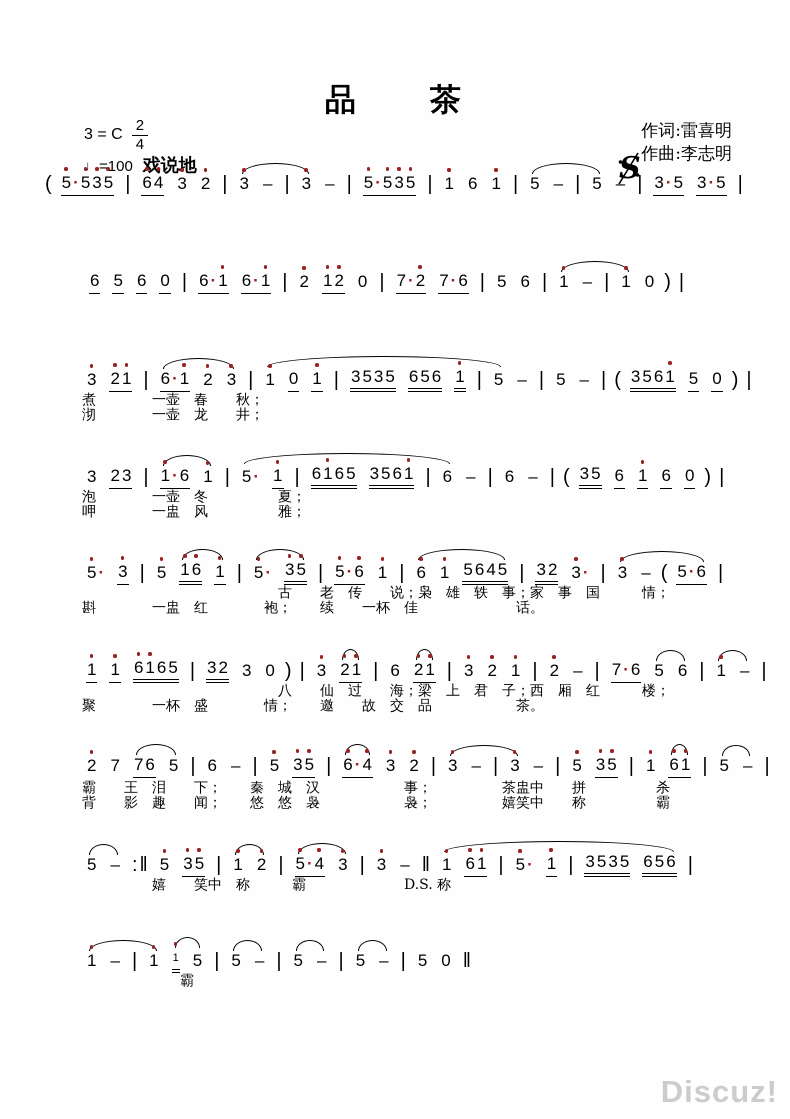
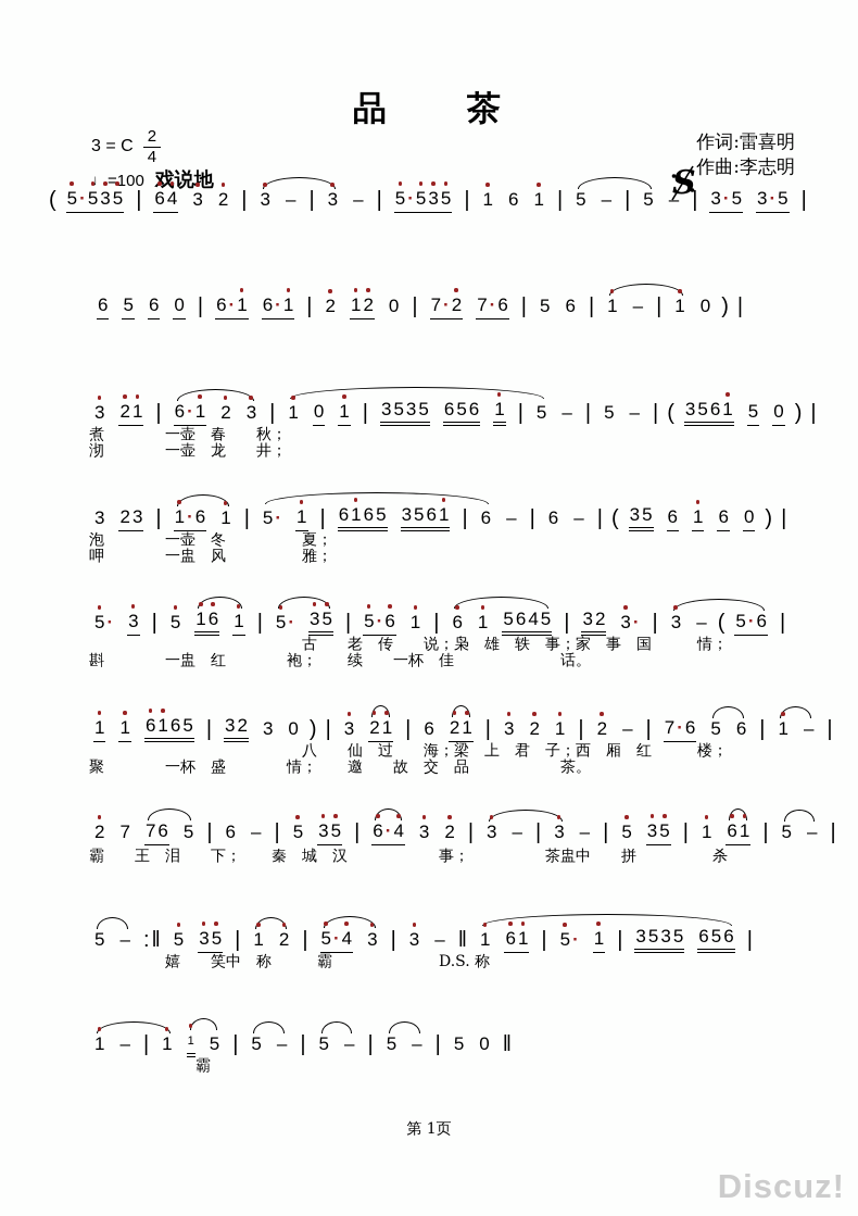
  品 茶
  3 = C
  2
  4
  ♩
  =100
  戏说地
  作词:雷喜明
  作曲:李志明
  S
  ( 5·535 | 64 3 2 | 3 – | 3 – | 5·535 | 1 6 1 | 5 – | 5 – | 3·5 3·5 |
  6 5 6 0 | 6·1 6·1 | 2 12 0 | 7·2 7·6 | 5 6 | 1 – | 1 0 ) |
  3 21 | 6·1 2 3 | 1 0 1 | 3535 656 1 | 5 – | 5 – | ( 3561 5 0 ) |
  煮 一壶 春 秋；
  沏 一壶 龙 井；
  3 23 | 1·6 1 | 5· 1 | 6165 3561 | 6 – | 6 – | ( 35 6 1 6 0 ) |
  泡 一壶 冬 夏；
  呷 一盅 风 雅；
  5· 3 | 5 16 1 | 5· 35 | 5·6 1 | 6 1 5645 | 32 3· | 3 – ( 5·6 |
  古 老 传 说；枭 雄 轶 事；家 事 国 情；
  斟 一盅 红 袍； 续 一杯 佳 话。
  1 1 6165 | 32 3 0 ) | 3 21 | 6 21 | 3 2 1 | 2 – | 7·6 5 6 | 1 – |
  八 仙 过 海；梁 上 君 子；西 厢 红 楼；
  聚 一杯 盛 情； 邀 故 交 品 茶。
  2 7 76 5 | 6 – | 5 35 | 6·4 3 2 | 3 – | 3 – | 5 35 | 1 61 | 5 – |
  霸 王 泪 下； 秦 城 汉 事； 茶盅中 拼 杀
- 背 影 趣 闻； 悠 悠 袅 袅； 嬉笑中 称 霸
  5 – :‖ 5 35 | 1 2 | 5·4 3 | 3 – ‖ 1 61 | 5· 1 | 3535 656 |
  嬉 笑中 称 霸 D.S. 称
  1 – | 1 1 5 | 5 – | 5 – | 5 – | 5 0 ‖
  霸
+ 第 1页
  Discuz!
